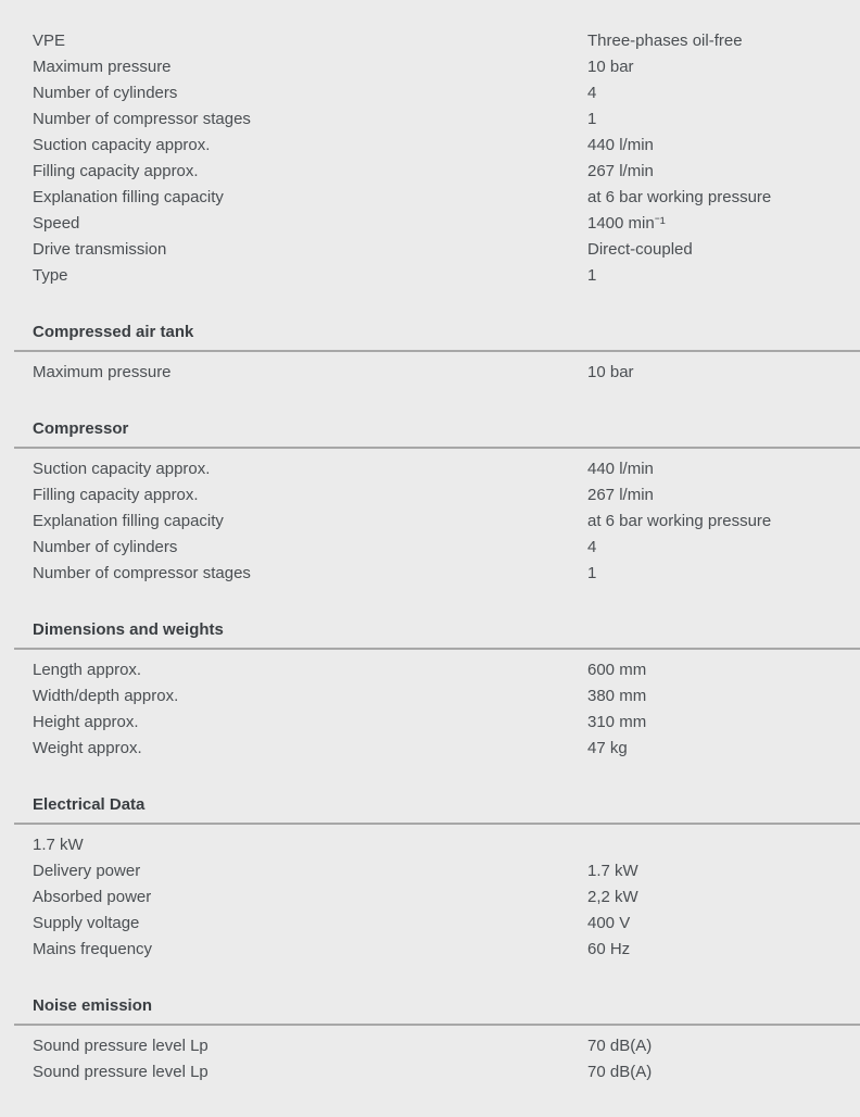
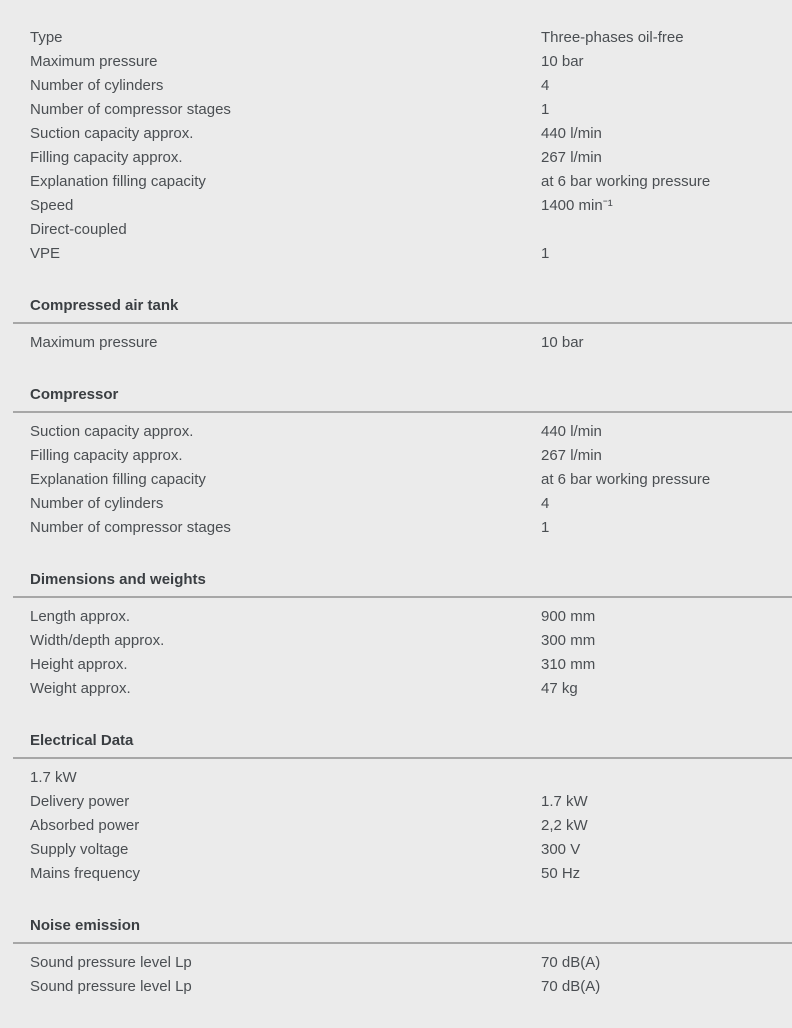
- VPE
+ Type
  Three-phases oil-free
  Maximum pressure
  10 bar
  Number of cylinders
  4
  Number of compressor stages
  1
  Suction capacity approx.
  440 l/min
  Filling capacity approx.
  267 l/min
  Explanation filling capacity
  at 6 bar working pressure
  Speed
  1400 min⁻¹
- Drive transmission
  Direct-coupled
- Type
+ VPE
  1
  Compressed air tank
  Maximum pressure
  10 bar
  Compressor
  Suction capacity approx.
  440 l/min
  Filling capacity approx.
  267 l/min
  Explanation filling capacity
  at 6 bar working pressure
  Number of cylinders
  4
  Number of compressor stages
  1
  Dimensions and weights
  Length approx.
- 600 mm
+ 900 mm
  Width/depth approx.
- 380 mm
+ 300 mm
  Height approx.
  310 mm
  Weight approx.
  47 kg
  Electrical Data
  1.7 kW
  Delivery power
  1.7 kW
  Absorbed power
  2,2 kW
  Supply voltage
- 400 V
+ 300 V
  Mains frequency
- 60 Hz
+ 50 Hz
  Noise emission
  Sound pressure level Lp
  70 dB(A)
  Sound pressure level Lp
  70 dB(A)
